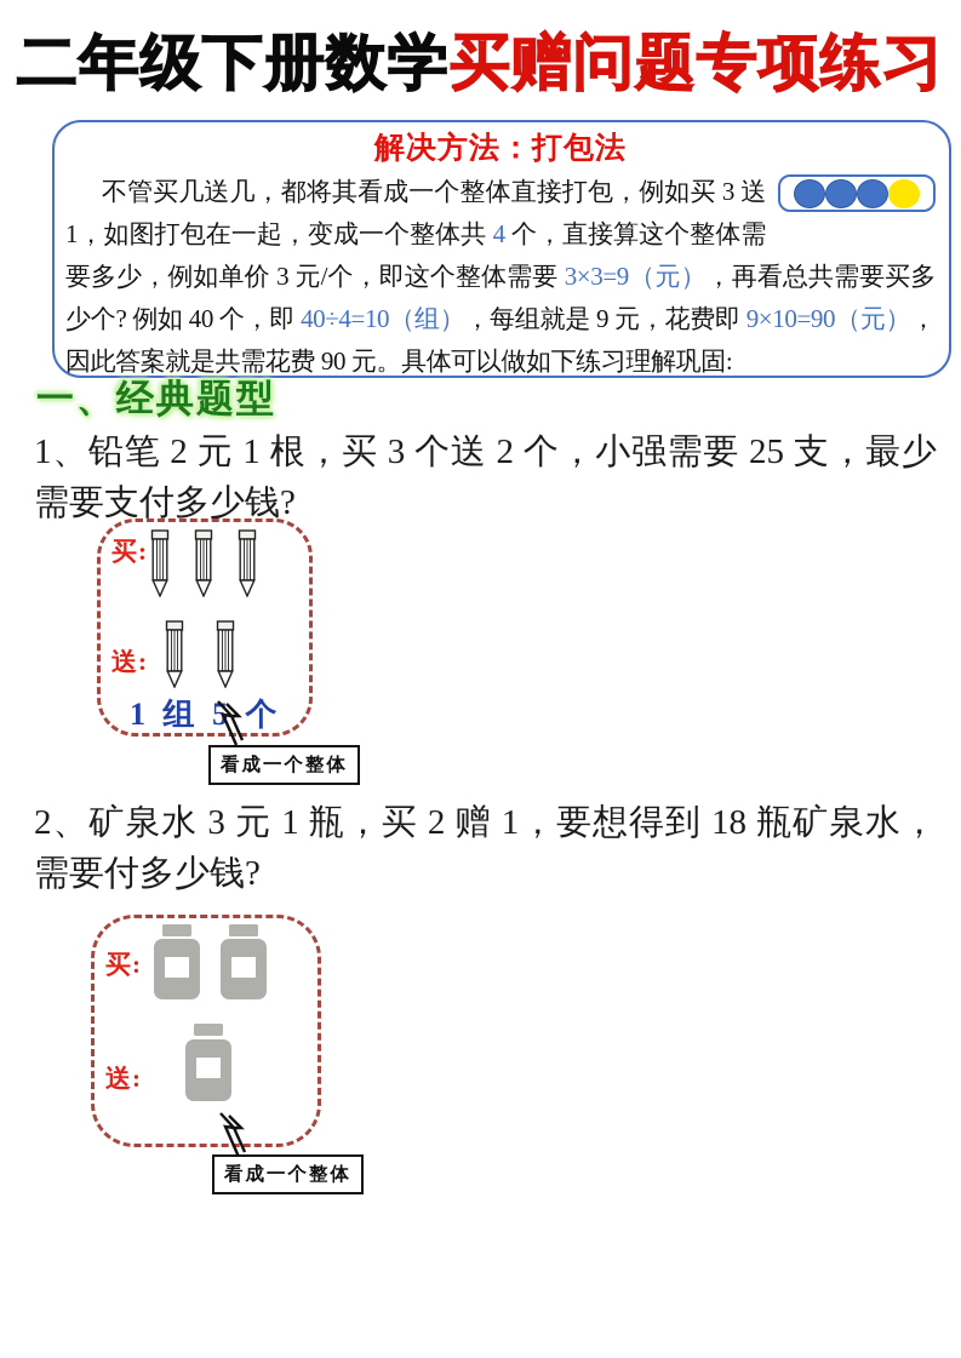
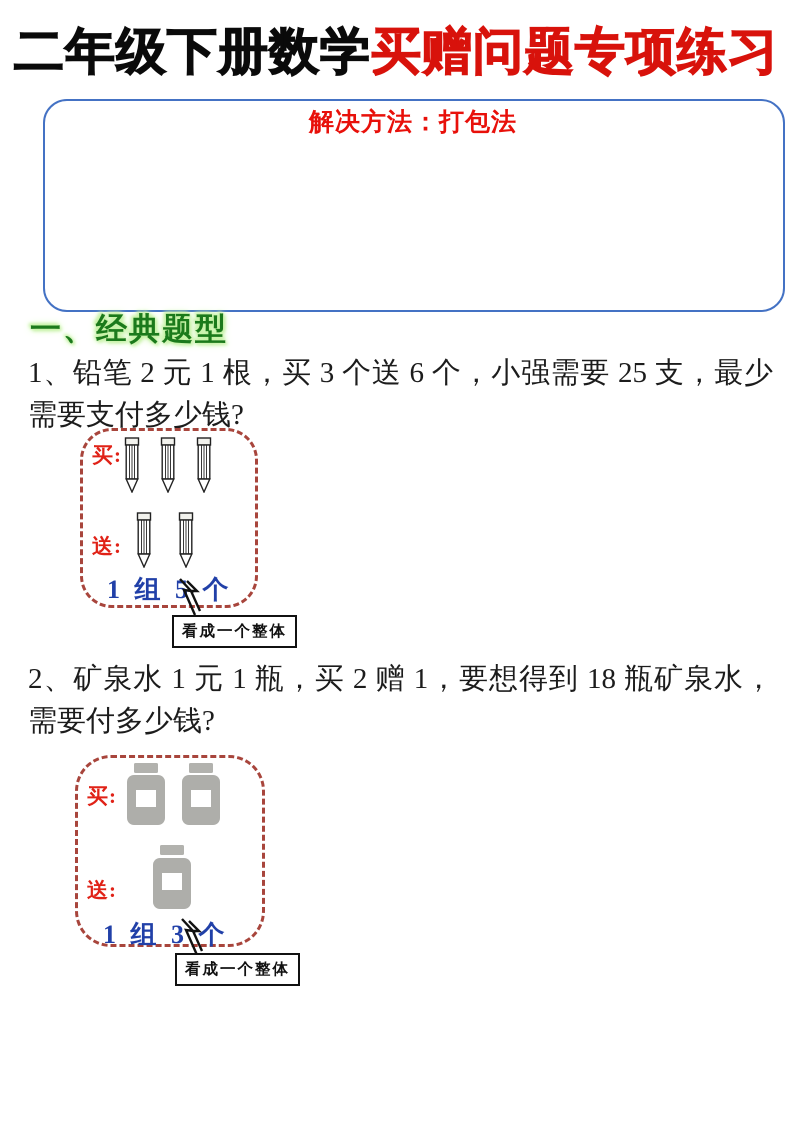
  二年级下册数学买赠问题专项练习
  解决方法：打包法
- 不管买几送几，都将其看成一个整体直接打包，例如买 3 送 1，如图打包在一起，变成一个整体共 4 个，直接算这个整体需要多少，例如单价 3 元/个，即这个整体需要 3×3=9（元），再看总共需要买多少个? 例如 40 个，即 40÷4=10（组），每组就是 9 元，花费即 9×10=90（元），因此答案就是共需花费 90 元。具体可以做如下练习理解巩固:
  一、经典题型
- 1、铅笔 2 元 1 根，买 3 个送 2 个，小强需要 25 支，最少需要支付多少钱?
+ 1、铅笔 2 元 1 根，买 3 个送 6 个，小强需要 25 支，最少需要支付多少钱?
  买:
  送:
  1 组 个
  看成一个整体
- 2、矿泉水 3 元 1 瓶，买 2 赠 1，要想得到 18 瓶矿泉水，需要付多少钱?
+ 2、矿泉水 1 元 1 瓶，买 2 赠 1，要想得到 18 瓶矿泉水，需要付多少钱?
  买:
  送:
+ 1 组 3 个
  看成一个整体
